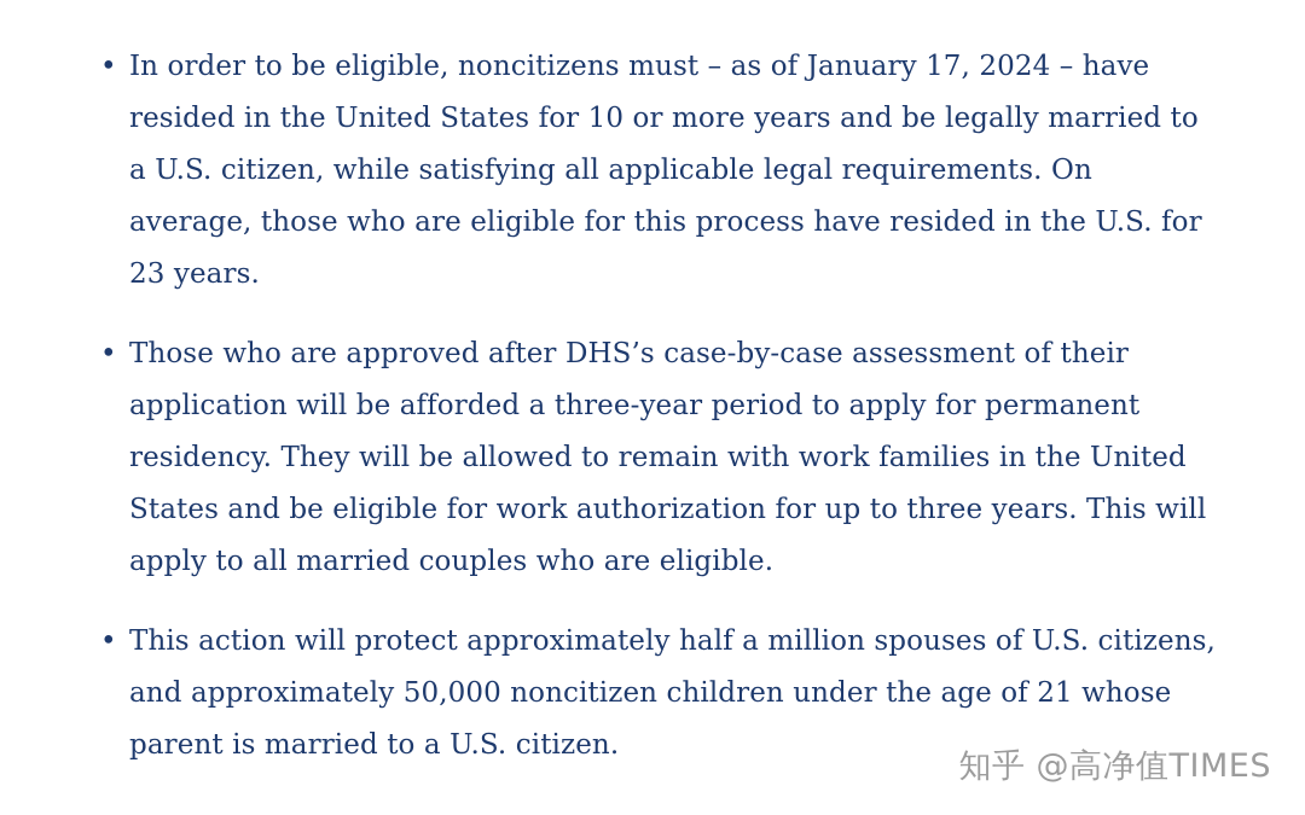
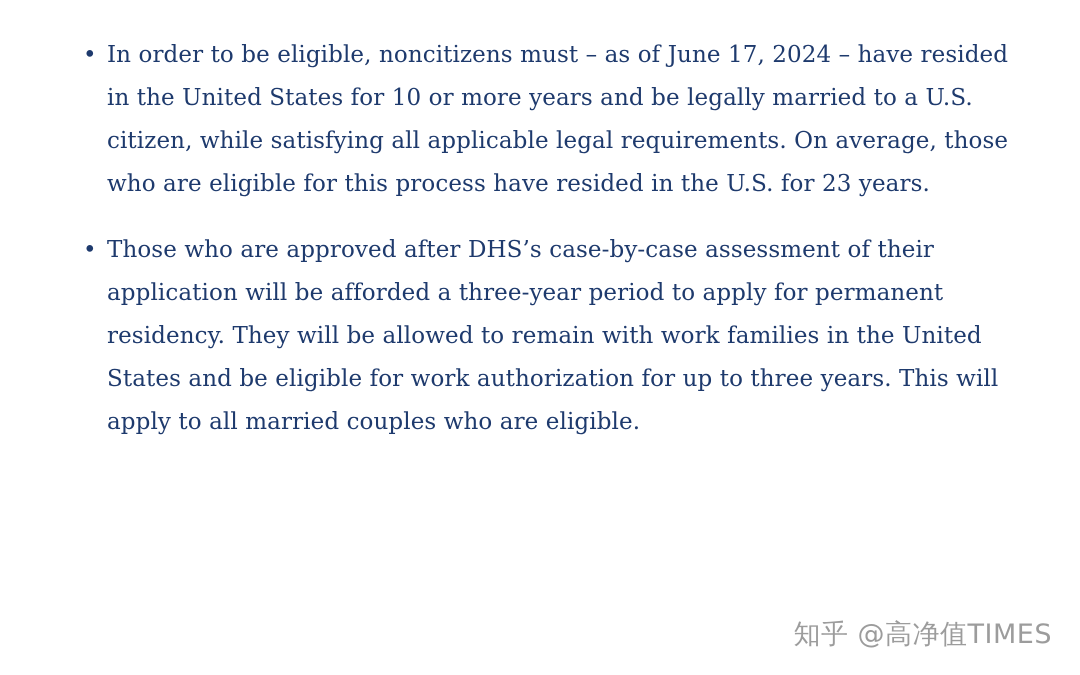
- In order to be eligible, noncitizens must – as of January 17, 2024 – have resided in the United States for 10 or more years and be legally married to a U.S. citizen, while satisfying all applicable legal requirements. On average, those who are eligible for this process have resided in the U.S. for 23 years.
+ In order to be eligible, noncitizens must – as of June 17, 2024 – have resided in the United States for 10 or more years and be legally married to a U.S. citizen, while satisfying all applicable legal requirements. On average, those who are eligible for this process have resided in the U.S. for 23 years.
  Those who are approved after DHS’s case-by-case assessment of their application will be afforded a three-year period to apply for permanent residency. They will be allowed to remain with work families in the United States and be eligible for work authorization for up to three years. This will apply to all married couples who are eligible.
- This action will protect approximately half a million spouses of U.S. citizens, and approximately 50,000 noncitizen children under the age of 21 whose parent is married to a U.S. citizen.
  知乎 @高净值TIMES
